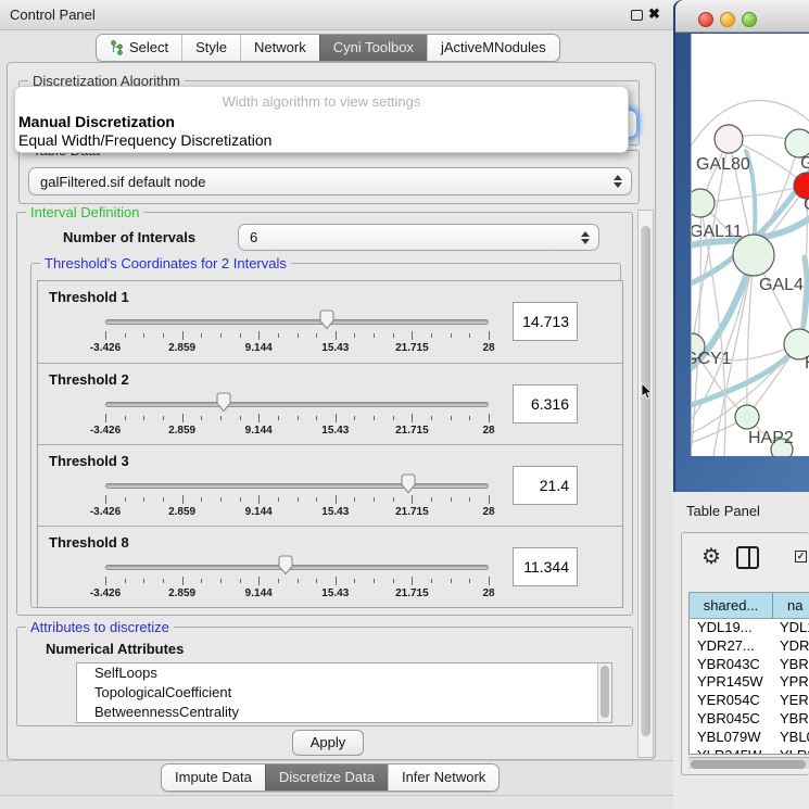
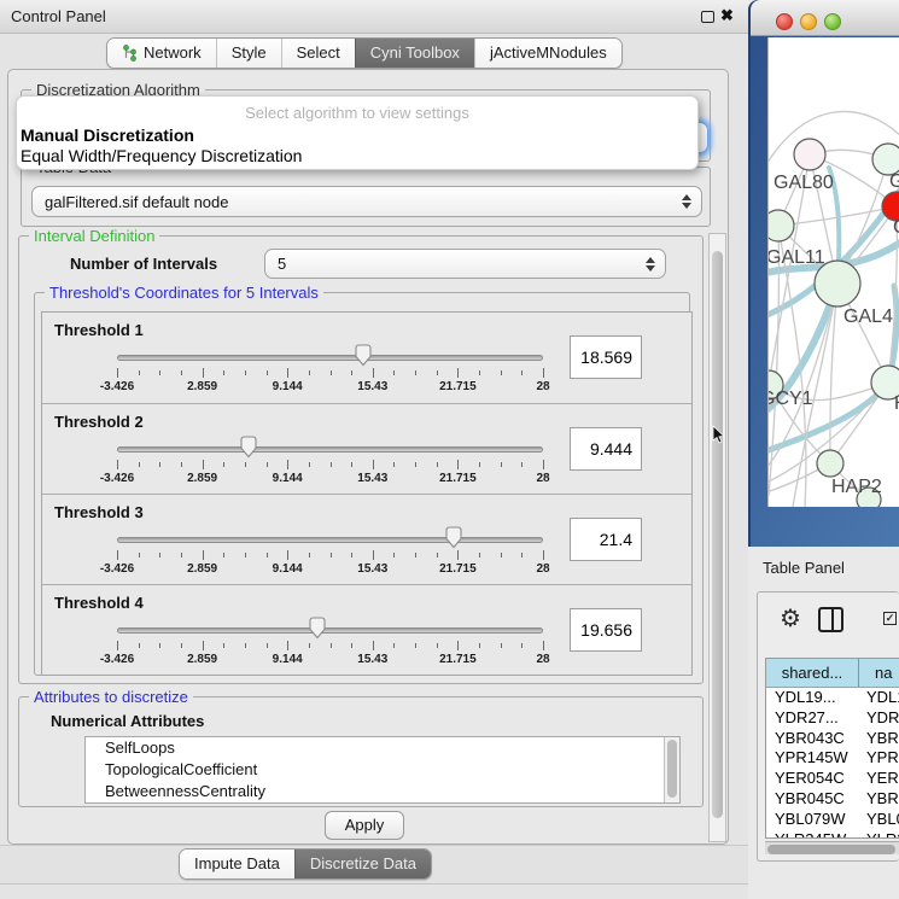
  Control Panel
  ✖
- Select
+ Network
  Style
- Network
+ Select
  Cyni Toolbox
  jActiveMNodules
  Discretization Algorithm
- Width algorithm to view settings
+ Select algorithm to view settings
  Manual Discretization
  Equal Width/Frequency Discretization
  galFiltered.sif default node
  Interval Definition
  Number of Intervals
- 6
+ 5
- Threshold's Coordinates for 2 Intervals
+ Threshold's Coordinates for 5 Intervals
  Threshold 1
  -3.426
  2.859
  9.144
  15.43
  21.715
  28
- 14.713
+ 18.569
  Threshold 2
  -3.426
  2.859
  9.144
  15.43
  21.715
  28
- 6.316
+ 9.444
  Threshold 3
  -3.426
  2.859
  9.144
  15.43
  21.715
  28
  21.4
- Threshold 8
+ Threshold 4
  -3.426
  2.859
  9.144
  15.43
  21.715
  28
- 11.344
+ 19.656
  Attributes to discretize
  Numerical Attributes
  SelfLoops
  TopologicalCoefficient
  BetweennessCentrality
  Apply
  Impute Data
  Discretize Data
- Infer Network
  GAL80
  GAL11
  GAL4
  GCY1
  HAP2
  Table Panel
  ⚙
  ✓
  shared...
  na
  YDL19...
  YDL
  YDR27...
  YDR
  YBR043C
  YBR
  YPR145W
  YPR
  YER054C
  YER
  YBR045C
  YBR
  YBL079W
  YBL
